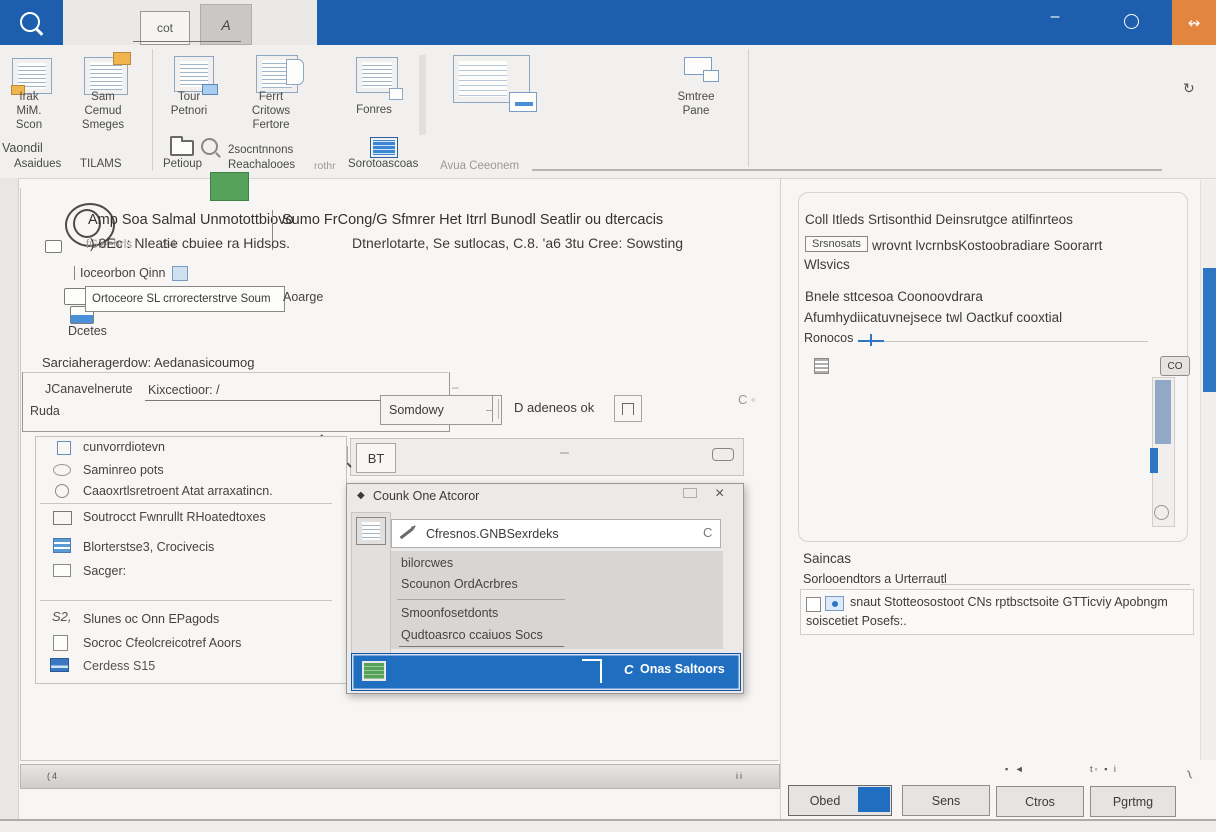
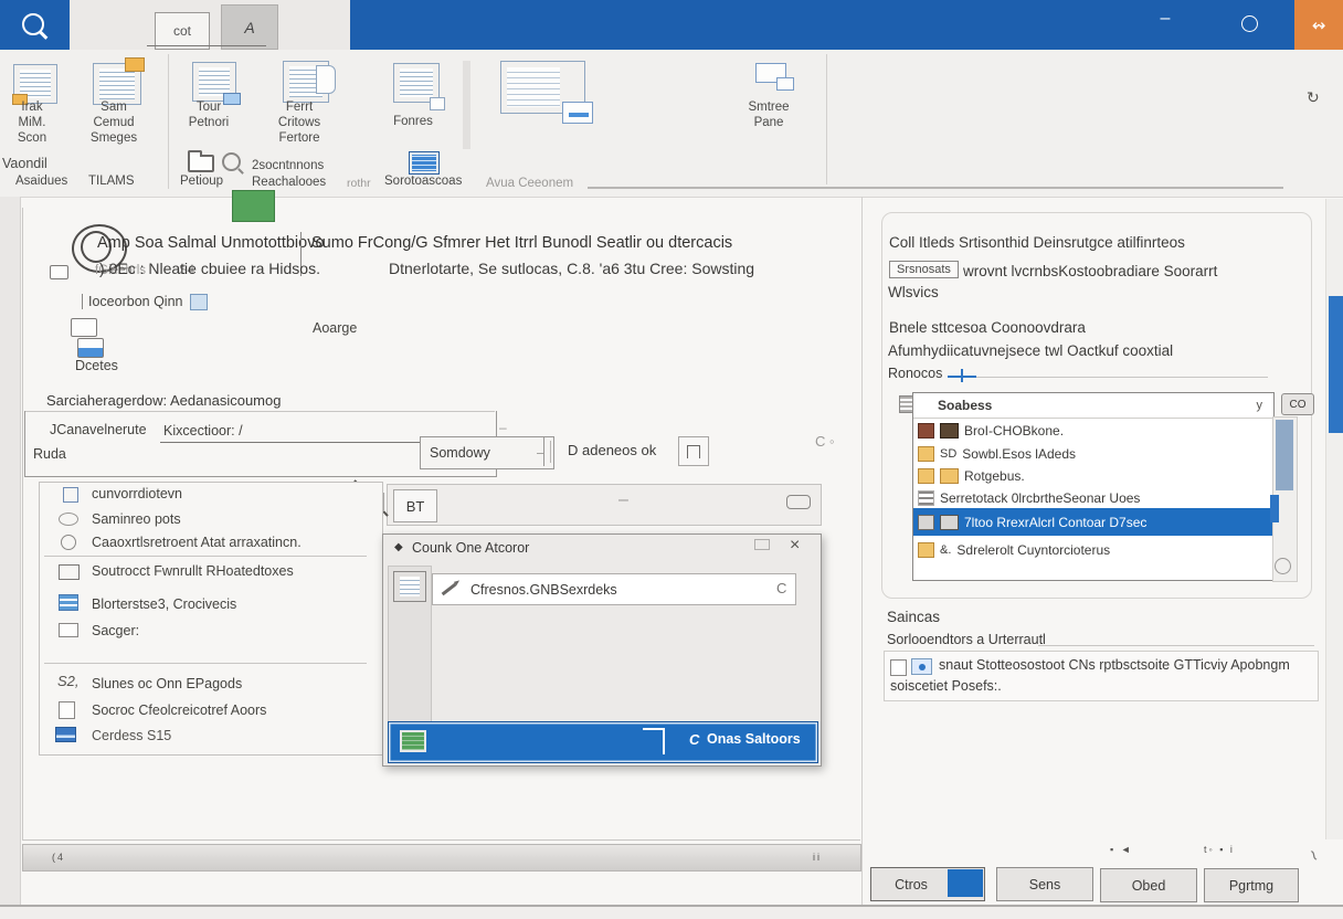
  cot
  A
  –
  ↭
  Irak
  MiM.
  Scon
  Sam
  Cemud
  Smeges
  Vaondil
  Asaidues
  TILAMS
  Tour
  Petnori
  Ferrt
  Critows
  Fertore
  Fonres
  Petioup
  2socntnnons
  Reachalooes
  rothr
  Sorotoascoas
  Avua Ceeonem
  Smtree
  Pane
  ↻
  Amp Soa Salmal Unmotottbiovo
  Sumo FrCong/G Sfmrer Het Itrrl Bunodl Seatlir ou dtercacis
  fGieehrls
  S4
  ) 0Ec : Nleatie cbuiee ra Hidsos.
  Dtnerlotarte, Se sutlocas, C.8. 'a6 3tu Cree: Sowsting
  Ioceorbon Qinn
- Ortoceore SL crrorecterstrve Soum
  Aoarge
  Dcetes
  Sarciaheragerdow: Aedanasicoumog
  JCanavelnerute
  Kixcectioor: /
  Ruda
  –
  Somdowy
  –
  D adeneos ok
  C ◦
  BT
  –
  cunvorrdiotevn
  Saminreo pots
  Caaoxrtlsretroent Atat arraxatincn.
  Soutrocct Fwnrullt RHoatedtoxes
  Blorterstse3, Crocivecis
  Sacger:
  S2,
  Slunes oc Onn EPagods
  Socroc Cfeolcreicotref Aoors
  Cerdess S15
  (4
  ii
  ◆
  Counk One Atcoror
  ×
  Cfresnos.GNBSexrdeks
  C
- bilorcwes
- Scounon OrdAcrbres
- Smoonfosetdonts
- Qudtoasrco ccaiuos Socs
  C
  Onas Saltoors
  Coll Itleds Srtisonthid Deinsrutgce atilfinrteos
  Srsnosats
  wrovnt lvcrnbsKostoobradiare Soorarrt
  Wlsvics
  Bnele sttcesoa Coonoovdrara
  Afumhydiicatuvnejsece twl Oactkuf cooxtial
  Ronocos
+ Soabess
+ y
+ BroI-CHOBkone.
+ SD
+ Sowbl.Esos lAdeds
+ Rotgebus.
+ Serretotack 0lrcbrtheSeonar Uoes
+ 7ltoo RrexrAlcrl Contoar D7sec
+ &.
+ Sdrelerolt Cuyntorcioterus
  CO
  Saincas
  Sorlooendtors a Urterrautl
  snaut Stotteosostoot CNs rptbsctsoite GTTicviy Apobngm
  soiscetiet Posefs:.
  ▪ ◄
  t◦ ▪ i
- Obed
+ Ctros
  Sens
- Ctros
+ Obed
  Pgrtmg
